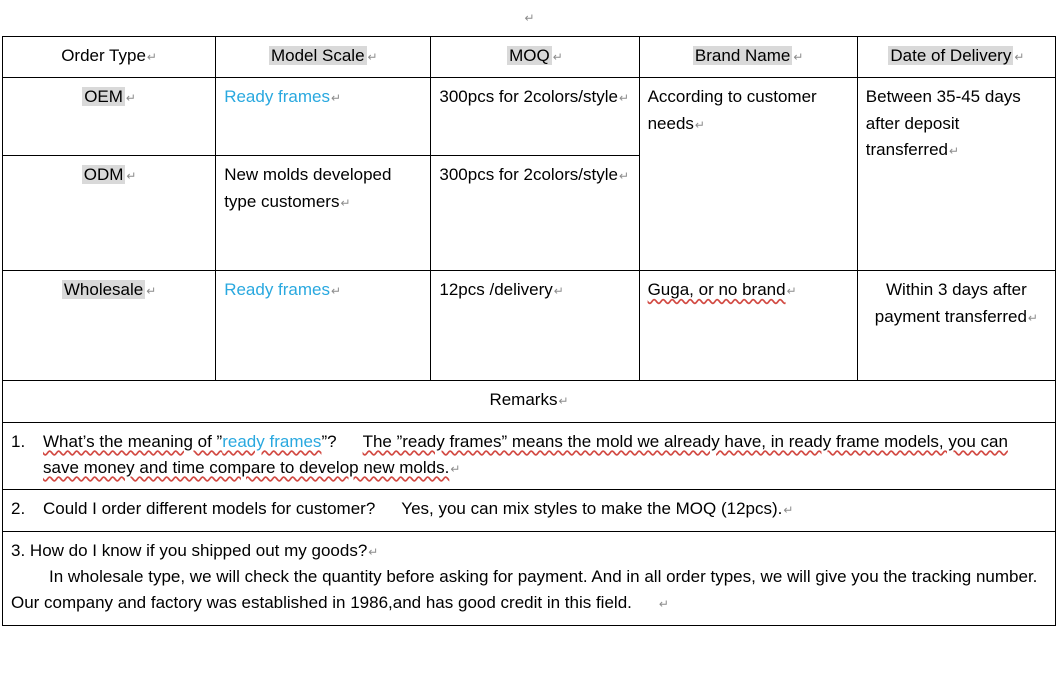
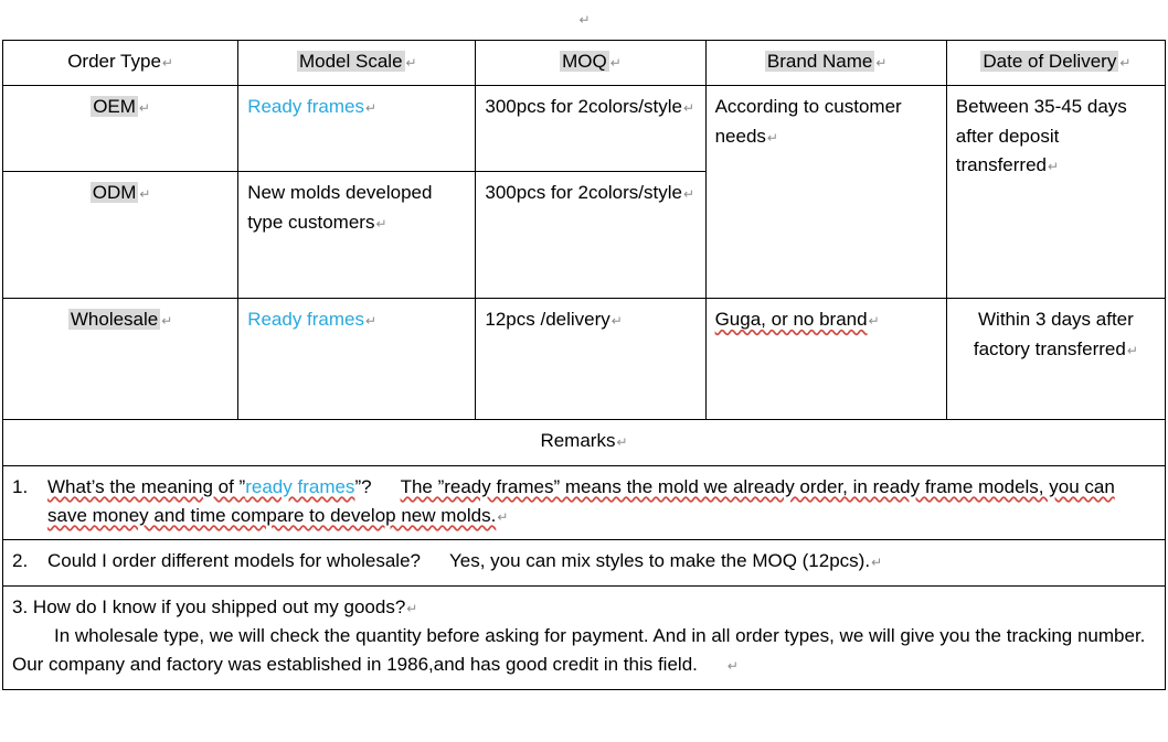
  ↵
  Order Type↵	Model Scale ↵	MOQ ↵	Brand Name ↵	Date of Delivery ↵
  OEM ↵	Ready frames↵	300pcs for 2colors/style↵	According to customer needs↵	Between 35-45 days after deposit transferred↵
  ODM ↵	New molds developed type customers↵	300pcs for 2colors/style↵
- Wholesale ↵	Ready frames↵	12pcs /delivery↵	Guga, or no brand↵	Within 3 days after payment transferred↵
+ Wholesale ↵	Ready frames↵	12pcs /delivery↵	Guga, or no brand↵	Within 3 days after factory transferred↵
  Remarks↵
- 1. What’s the meaning of ”ready frames”? The ”ready frames” means the mold we already have, in ready frame models, you can save money and time compare to develop new molds.↵
+ 1. What’s the meaning of ”ready frames”? The ”ready frames” means the mold we already order, in ready frame models, you can save money and time compare to develop new molds.↵
- 2. Could I order different models for customer? Yes, you can mix styles to make the MOQ (12pcs).↵
+ 2. Could I order different models for wholesale? Yes, you can mix styles to make the MOQ (12pcs).↵
  3. How do I know if you shipped out my goods?↵ In wholesale type, we will check the quantity before asking for payment. And in all order types, we will give you the tracking number. Our company and factory was established in 1986,and has good credit in this field. ↵
